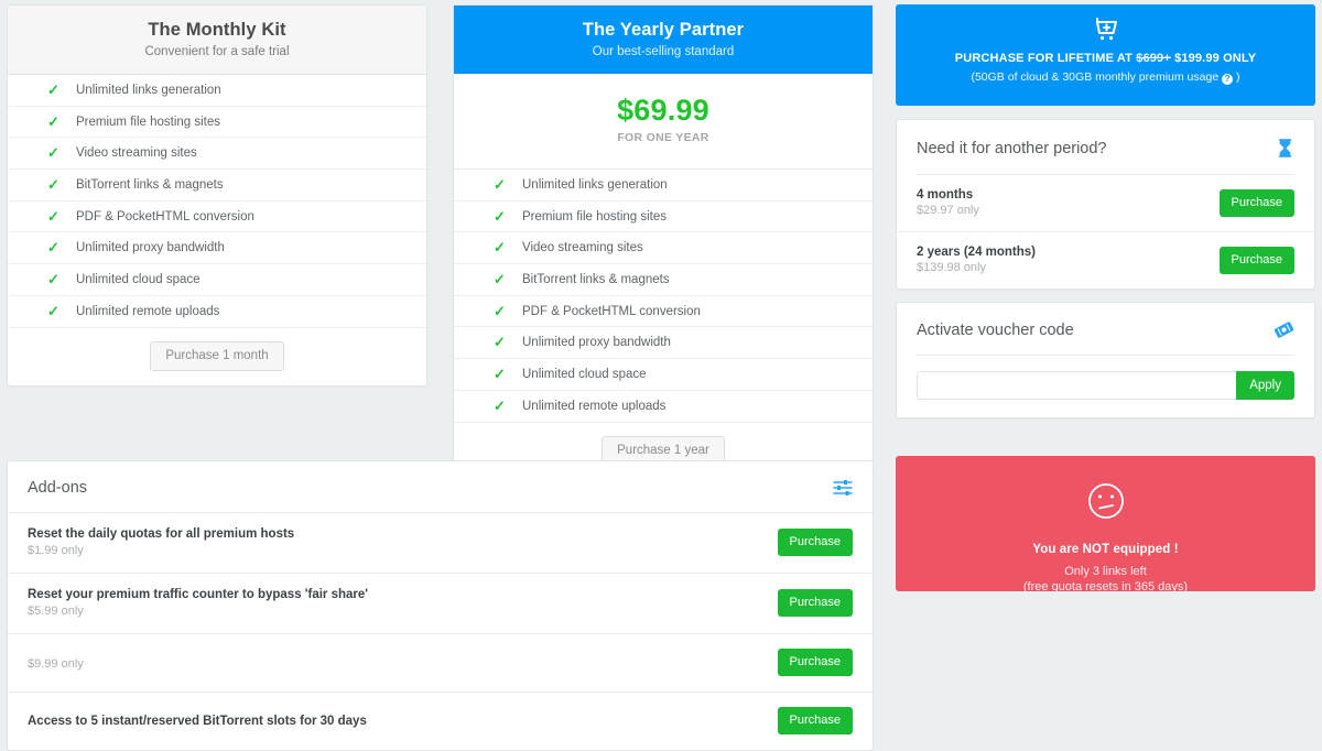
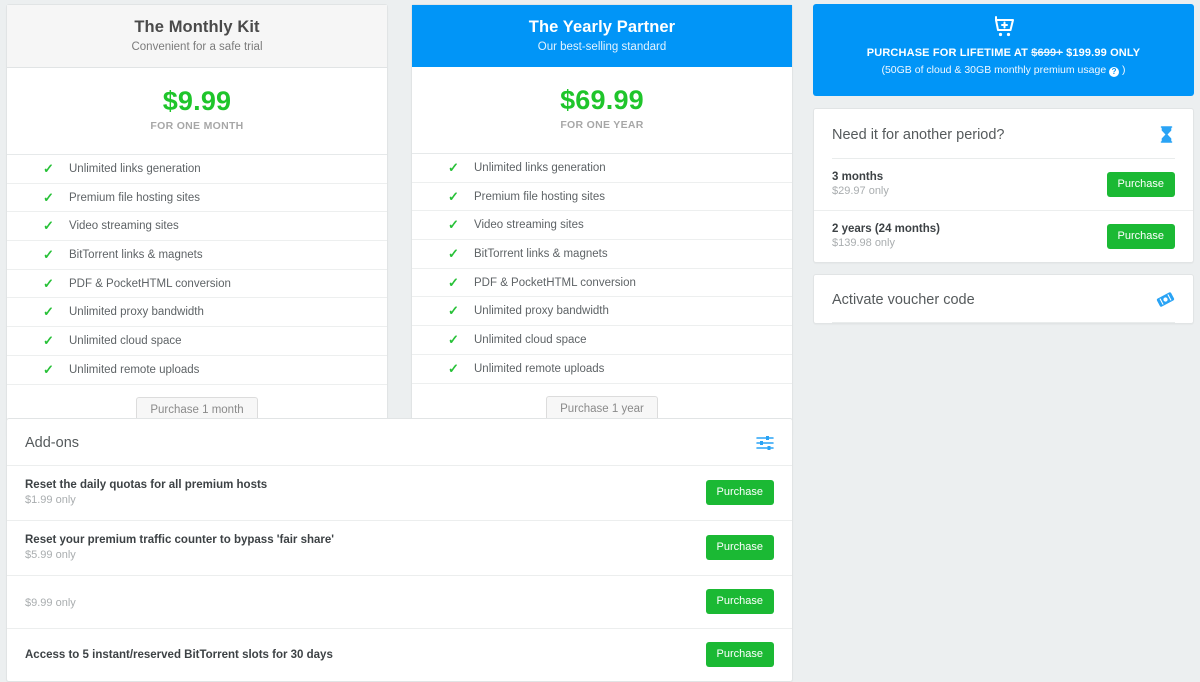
  The Monthly Kit
  Convenient for a safe trial
+ $9.99
+ FOR ONE MONTH
  ✓
  Unlimited links generation
  ✓
  Premium file hosting sites
  ✓
  Video streaming sites
  ✓
  BitTorrent links & magnets
  ✓
  PDF & PocketHTML conversion
  ✓
  Unlimited proxy bandwidth
  ✓
  Unlimited cloud space
  ✓
  Unlimited remote uploads
  Purchase 1 month
  The Yearly Partner
  Our best-selling standard
  $69.99
  FOR ONE YEAR
  ✓
  Unlimited links generation
  ✓
  Premium file hosting sites
  ✓
  Video streaming sites
  ✓
  BitTorrent links & magnets
  ✓
  PDF & PocketHTML conversion
  ✓
  Unlimited proxy bandwidth
  ✓
  Unlimited cloud space
  ✓
  Unlimited remote uploads
  Purchase 1 year
  PURCHASE FOR LIFETIME AT $699+ $199.99 ONLY
  (50GB of cloud & 30GB monthly premium usage ? )
  Need it for another period?
- 4 months
+ 3 months
  $29.97 only
  Purchase
  2 years (24 months)
  $139.98 only
  Purchase
  Activate voucher code
- Apply
- You are NOT equipped !
- Only 3 links left
- (free quota resets in 365 days)
  Add-ons
  Reset the daily quotas for all premium hosts
  $1.99 only
  Purchase
  Reset your premium traffic counter to bypass 'fair share'
  $5.99 only
  Purchase
  $9.99 only
  Purchase
  Access to 5 instant/reserved BitTorrent slots for 30 days
  Purchase
